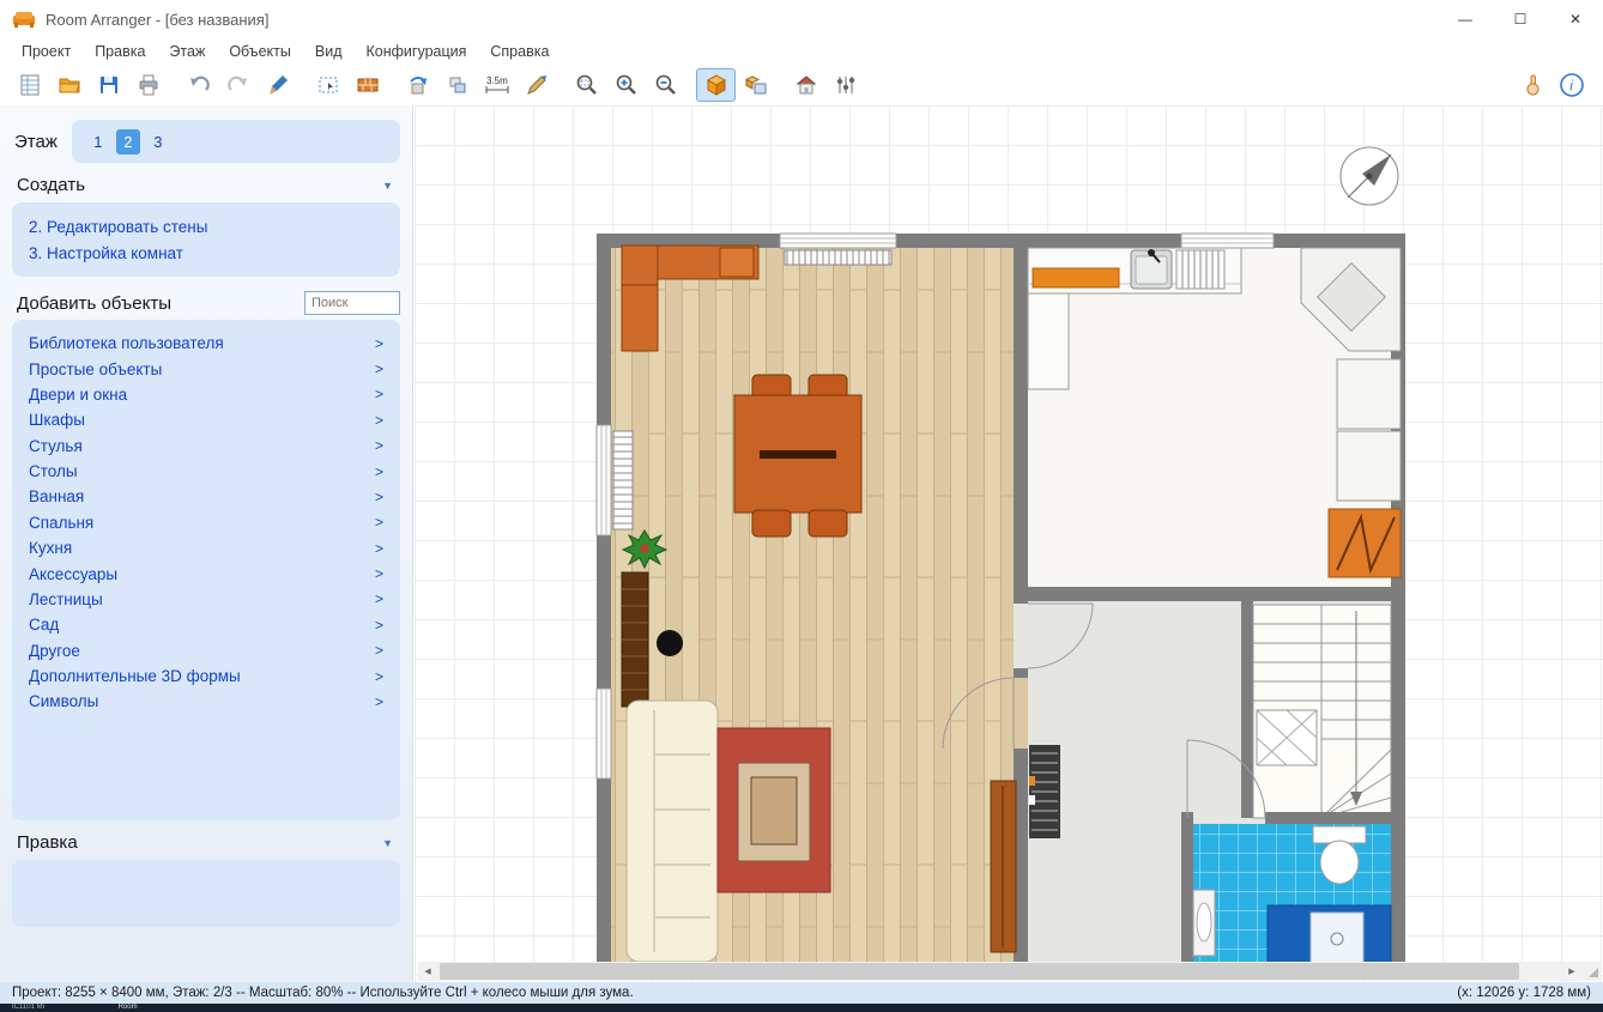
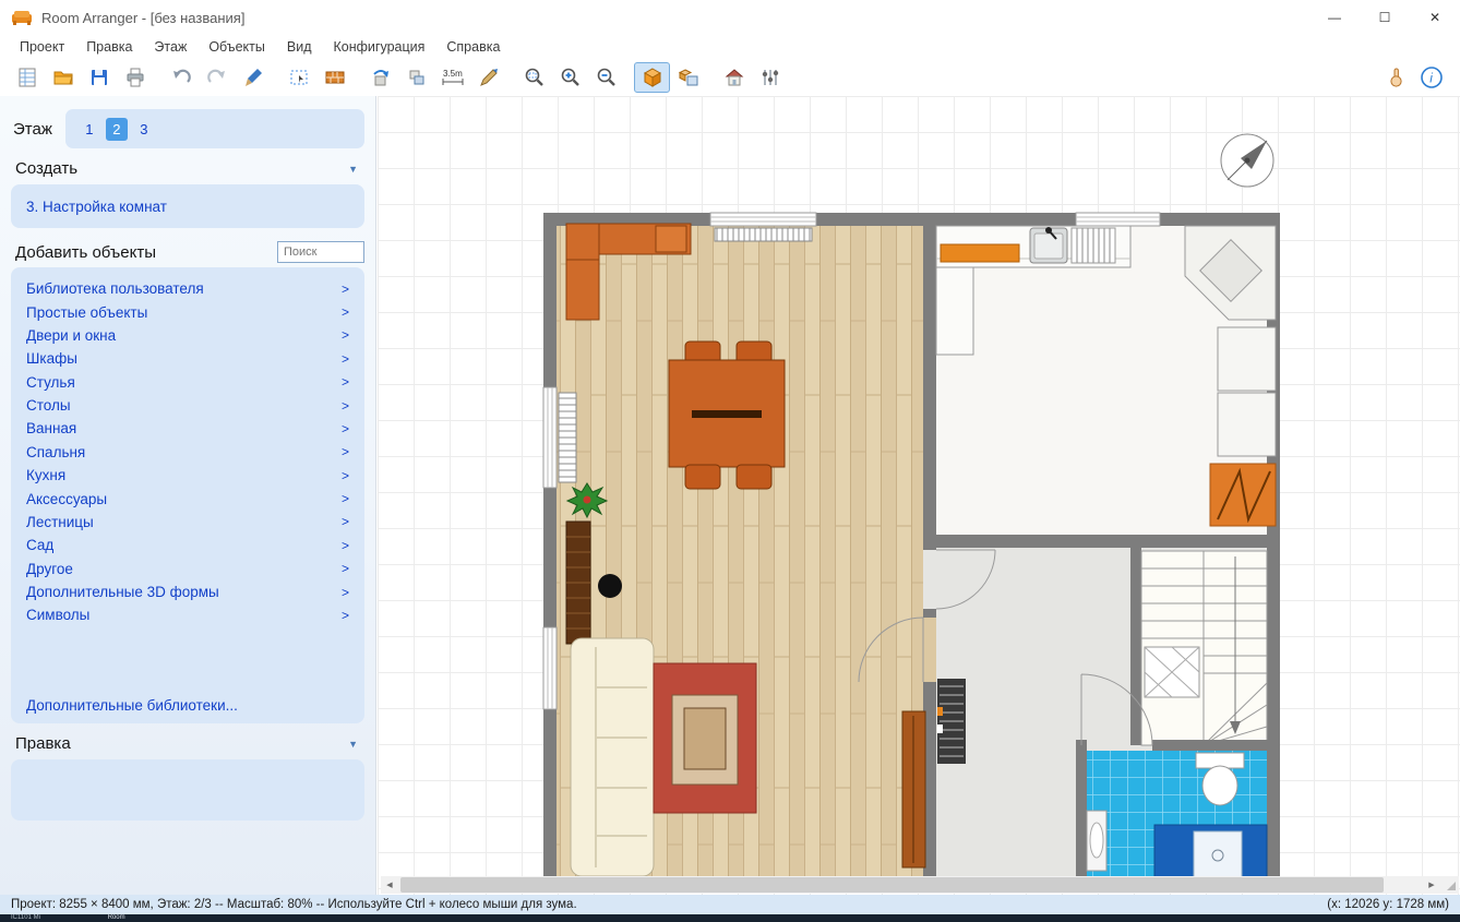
  Room Arranger - [без названия]
  —
  ☐
  ✕
  Проект
  Правка
  Этаж
  Объекты
  Вид
  Конфигурация
  Справка
  3.5m
  i
  Этаж
  1
  2
  3
  Создать
  ▼
- 2. Редактировать стены
  3. Настройка комнат
  Добавить объекты
  Поиск
  Библиотека пользователя
  >
  Простые объекты
  >
  Двери и окна
  >
  Шкафы
  >
  Стулья
  >
  Столы
  >
  Ванная
  >
  Спальня
  >
  Кухня
  >
  Аксессуары
  >
  Лестницы
  >
  Сад
  >
  Другое
  >
  Дополнительные 3D формы
  >
  Символы
  >
+ Дополнительные библиотеки...
  Правка
  ▼
  Проект: 8255 × 8400 мм, Этаж: 2/3 -- Масштаб: 80% -- Используйте Ctrl + колесо мыши для зума.
  (x: 12026 y: 1728 мм)
